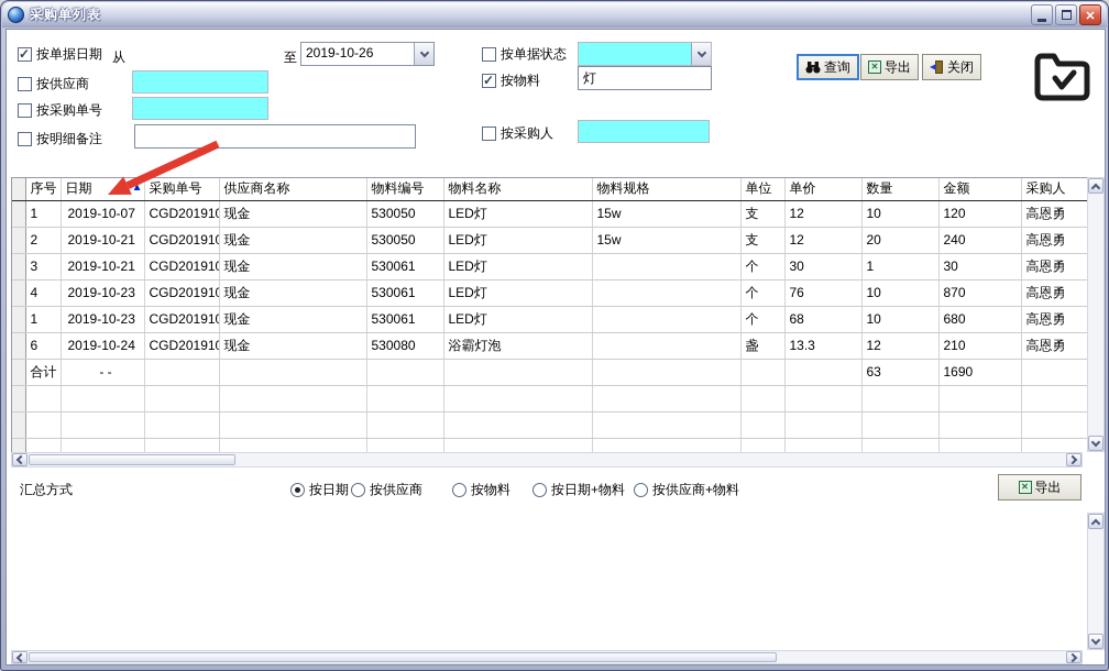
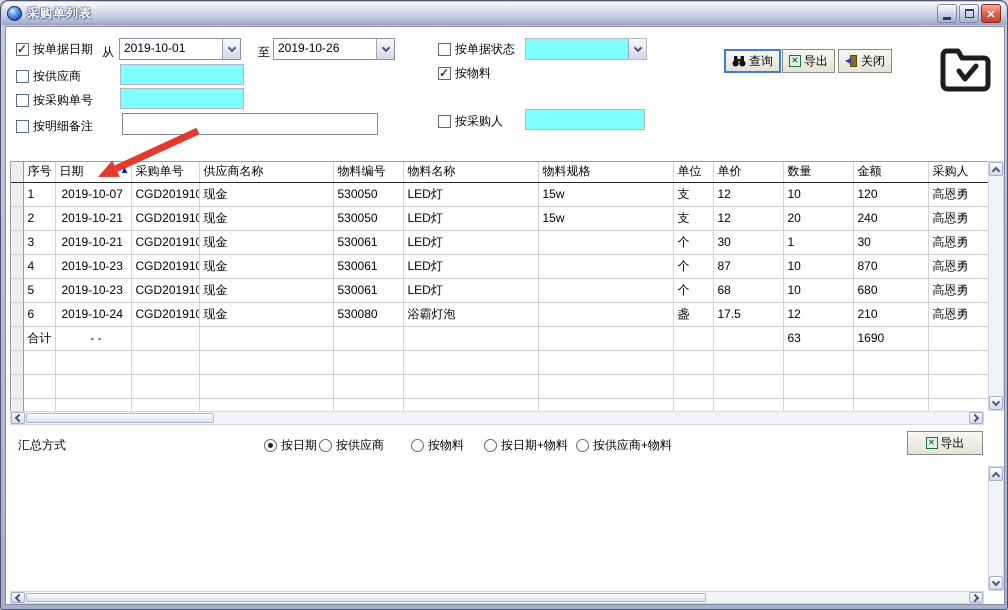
  采购单列表
  按单据日期
  从
+ 2019-10-01
  至
  2019-10-26
  按供应商
  按采购单号
  按明细备注
  按单据状态
  按物料
- 灯
  按采购人
  查询
  导出
  关闭
  	序号	日期 ▲	采购单号	供应商名称	物料编号	物料名称	物料规格	单位	单价	数量	金额	采购人
  	1	2019-10-07	CGD201910	现金	530050	LED灯	15w	支	12	10	120	高恩勇
  	2	2019-10-21	CGD201910	现金	530050	LED灯	15w	支	12	20	240	高恩勇
  	3	2019-10-21	CGD201910	现金	530061	LED灯		个	30	1	30	高恩勇
- 	4	2019-10-23	CGD201910	现金	530061	LED灯		个	76	10	870	高恩勇
+ 	4	2019-10-23	CGD201910	现金	530061	LED灯		个	87	10	870	高恩勇
- 	1	2019-10-23	CGD201910	现金	530061	LED灯		个	68	10	680	高恩勇
+ 	5	2019-10-23	CGD201910	现金	530061	LED灯		个	68	10	680	高恩勇
- 	6	2019-10-24	CGD201910	现金	530080	浴霸灯泡		盏	13.3	12	210	高恩勇
+ 	6	2019-10-24	CGD201910	现金	530080	浴霸灯泡		盏	17.5	12	210	高恩勇
  	合计	- -								63	1690
  汇总方式
  按日期
  按供应商
  按物料
  按日期+物料
  按供应商+物料
  导出
